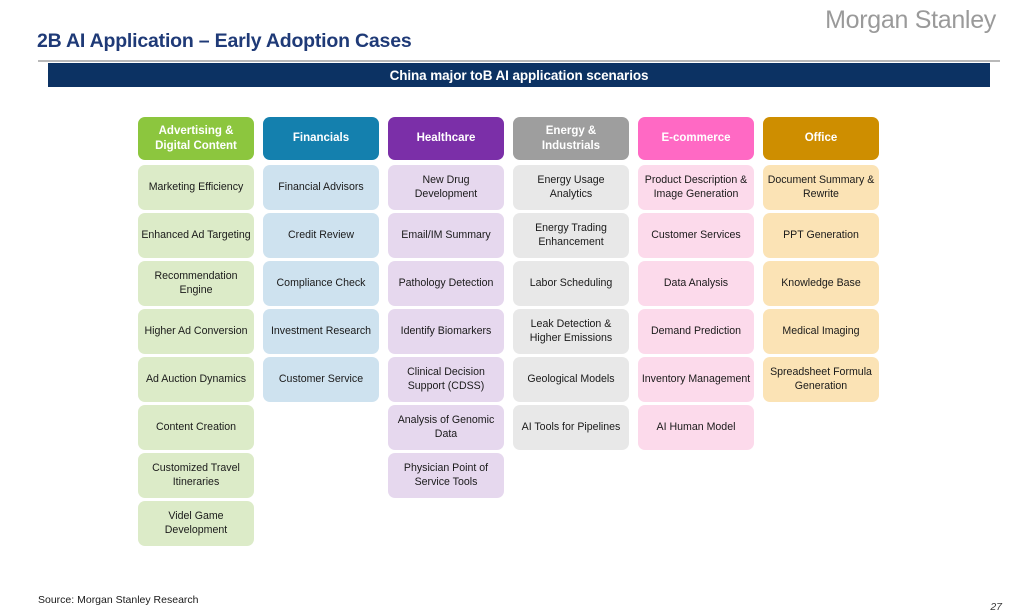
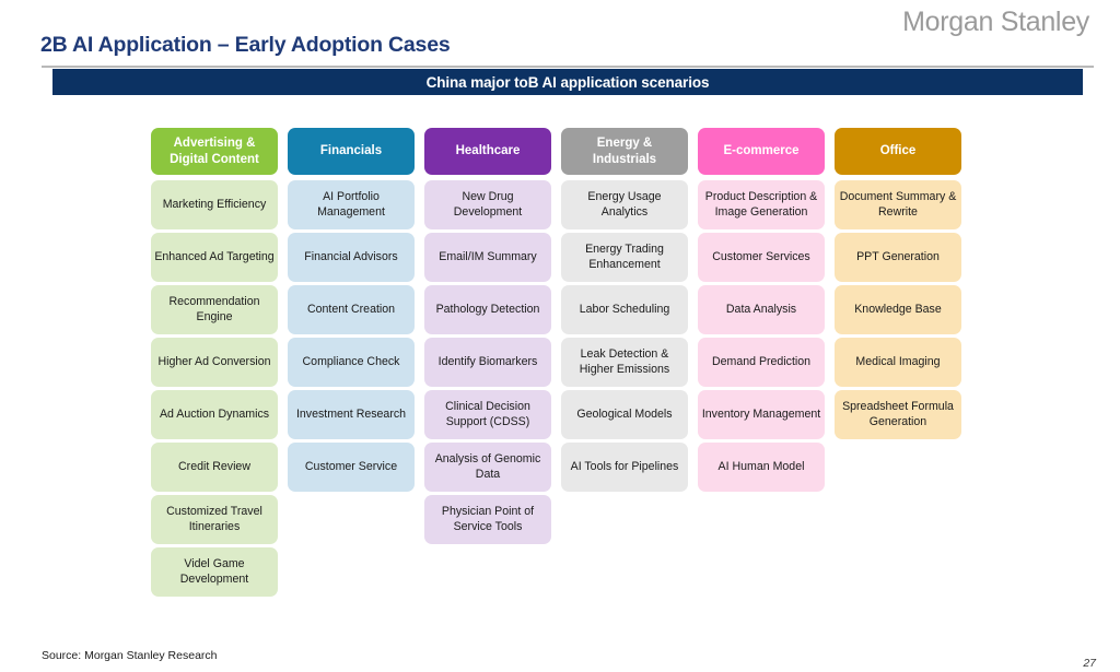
  Morgan Stanley
  2B AI Application – Early Adoption Cases
  China major toB AI application scenarios
  Advertising & Digital Content
  Marketing Efficiency
  Enhanced Ad Targeting
  Recommendation Engine
  Higher Ad Conversion
  Ad Auction Dynamics
- Content Creation
+ Credit Review
  Customized Travel Itineraries
  Videl Game Development
  Financials
+ AI Portfolio Management
  Financial Advisors
- Credit Review
+ Content Creation
  Compliance Check
  Investment Research
  Customer Service
  Healthcare
  New Drug Development
  Email/IM Summary
  Pathology Detection
  Identify Biomarkers
  Clinical Decision Support (CDSS)
  Analysis of Genomic Data
  Physician Point of Service Tools
  Energy & Industrials
  Energy Usage Analytics
  Energy Trading Enhancement
  Labor Scheduling
  Leak Detection & Higher Emissions
  Geological Models
  AI Tools for Pipelines
  E-commerce
  Product Description & Image Generation
  Customer Services
  Data Analysis
  Demand Prediction
  Inventory Management
  AI Human Model
  Office
  Document Summary & Rewrite
  PPT Generation
  Knowledge Base
  Medical Imaging
  Spreadsheet Formula Generation
  Source: Morgan Stanley Research
  27
